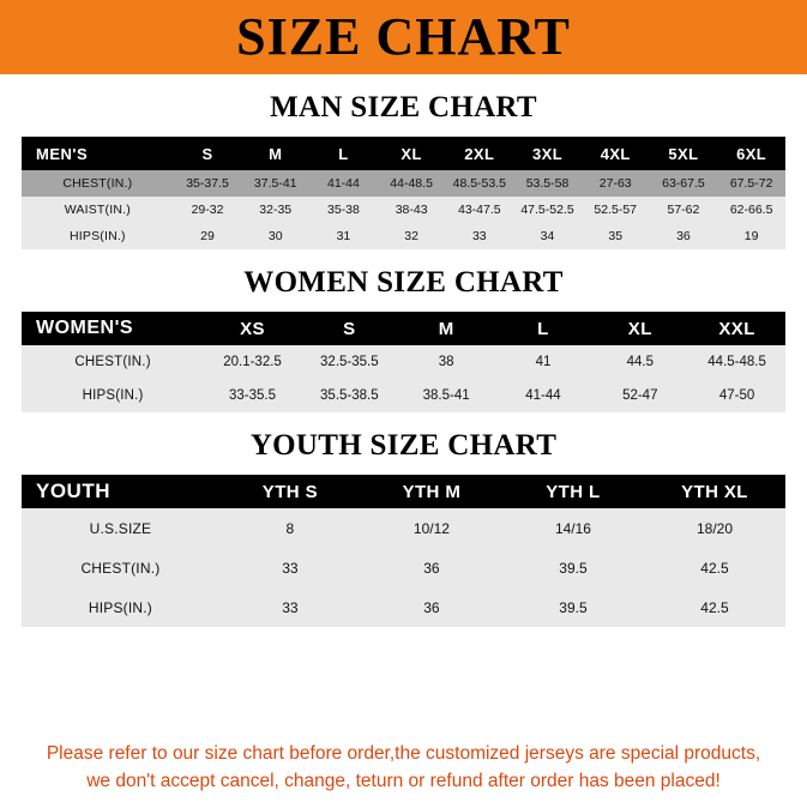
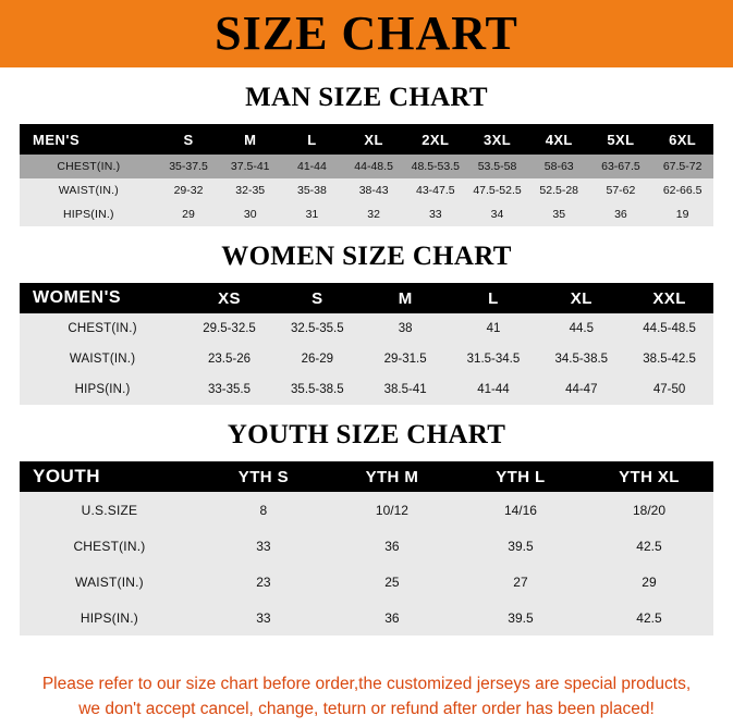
  SIZE CHART
  MAN SIZE CHART
  MEN'S	S	M	L	XL	2XL	3XL	4XL	5XL	6XL
- CHEST(IN.)	35-37.5	37.5-41	41-44	44-48.5	48.5-53.5	53.5-58	27-63	63-67.5	67.5-72
+ CHEST(IN.)	35-37.5	37.5-41	41-44	44-48.5	48.5-53.5	53.5-58	58-63	63-67.5	67.5-72
- WAIST(IN.)	29-32	32-35	35-38	38-43	43-47.5	47.5-52.5	52.5-57	57-62	62-66.5
+ WAIST(IN.)	29-32	32-35	35-38	38-43	43-47.5	47.5-52.5	52.5-28	57-62	62-66.5
  HIPS(IN.)	29	30	31	32	33	34	35	36	19
  WOMEN SIZE CHART
  WOMEN'S	XS	S	M	L	XL	XXL
- CHEST(IN.)	20.1-32.5	32.5-35.5	38	41	44.5	44.5-48.5
+ CHEST(IN.)	29.5-32.5	32.5-35.5	38	41	44.5	44.5-48.5
+ WAIST(IN.)	23.5-26	26-29	29-31.5	31.5-34.5	34.5-38.5	38.5-42.5
- HIPS(IN.)	33-35.5	35.5-38.5	38.5-41	41-44	52-47	47-50
+ HIPS(IN.)	33-35.5	35.5-38.5	38.5-41	41-44	44-47	47-50
  YOUTH SIZE CHART
  YOUTH	YTH S	YTH M	YTH L	YTH XL
  U.S.SIZE	8	10/12	14/16	18/20
  CHEST(IN.)	33	36	39.5	42.5
+ WAIST(IN.)	23	25	27	29
  HIPS(IN.)	33	36	39.5	42.5
  Please refer to our size chart before order,the customized jerseys are special products,
  we don't accept cancel, change, teturn or refund after order has been placed!
